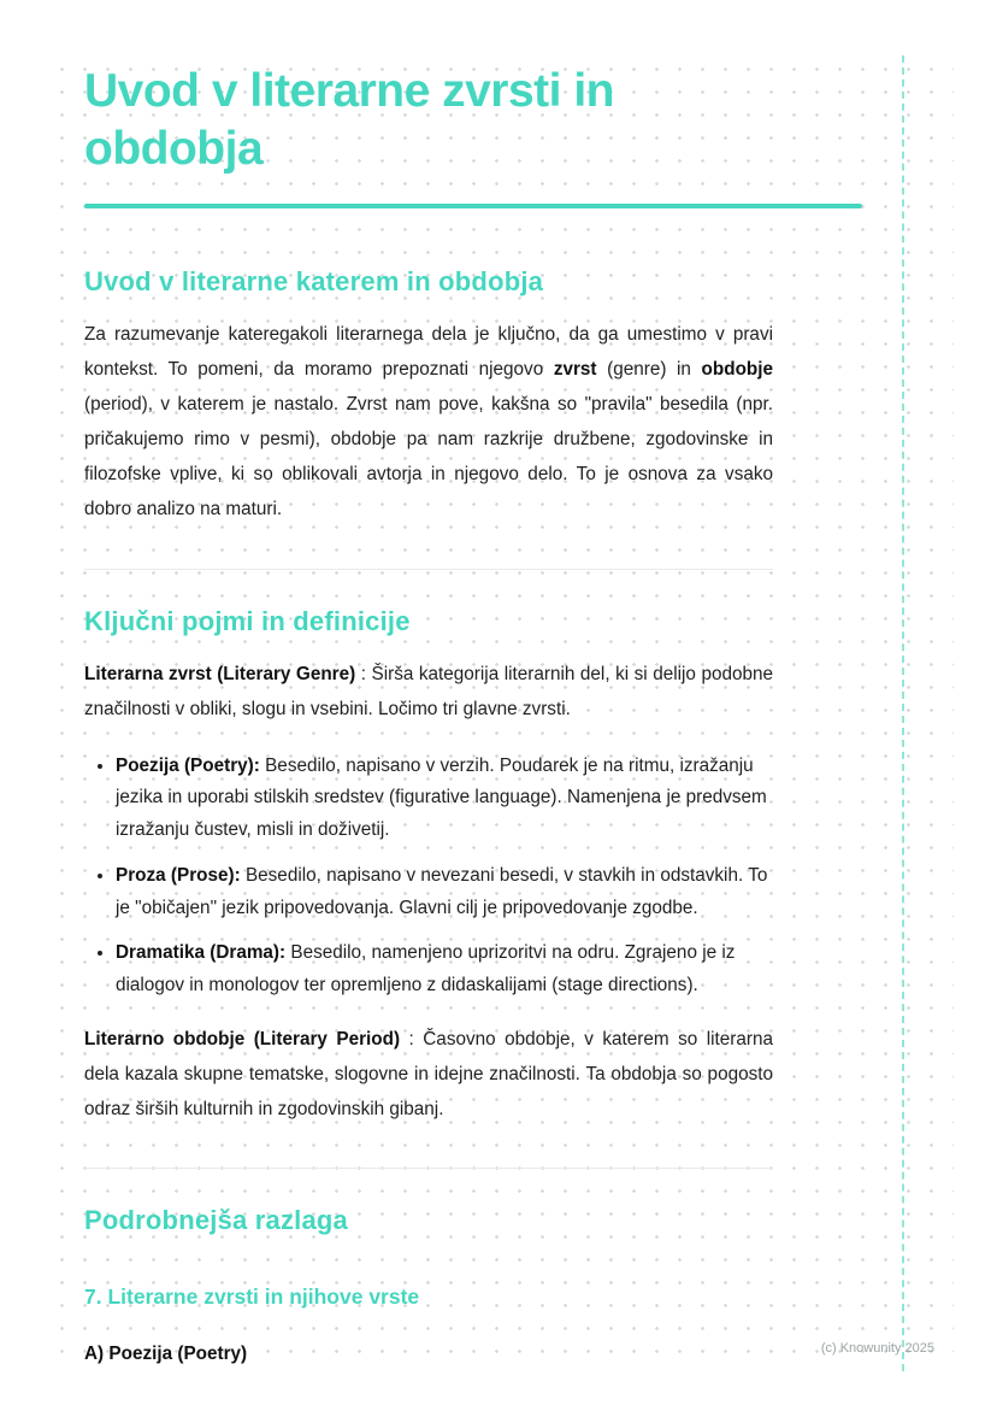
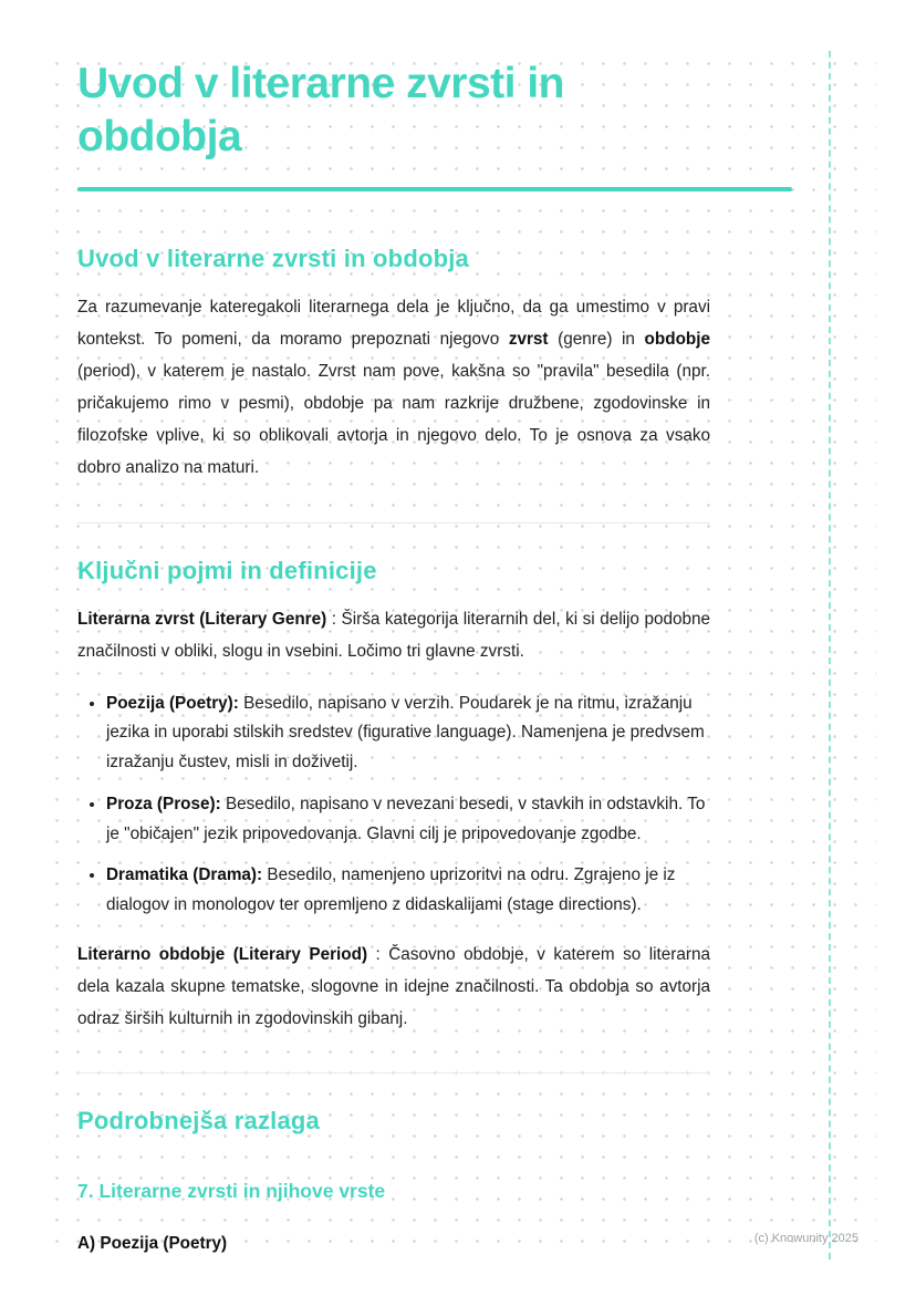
  Uvod v literarne zvrsti in
  obdobja
- Uvod v literarne katerem in obdobja
+ Uvod v literarne zvrsti in obdobja
  Za razumevanje kateregakoli literarnega dela je ključno, da ga umestimo v pravi kontekst. To pomeni, da moramo prepoznati njegovo zvrst (genre) in obdobje (period), v katerem je nastalo. Zvrst nam pove, kakšna so "pravila" besedila (npr. pričakujemo rimo v pesmi), obdobje pa nam razkrije družbene, zgodovinske in filozofske vplive, ki so oblikovali avtorja in njegovo delo. To je osnova za vsako dobro analizo na maturi.
  Ključni pojmi in definicije
  Literarna zvrst (Literary Genre) : Širša kategorija literarnih del, ki si delijo podobne značilnosti v obliki, slogu in vsebini. Ločimo tri glavne zvrsti.
  Poezija (Poetry): Besedilo, napisano v verzih. Poudarek je na ritmu, izražanju jezika in uporabi stilskih sredstev (figurative language). Namenjena je predvsem izražanju čustev, misli in doživetij.
  Proza (Prose): Besedilo, napisano v nevezani besedi, v stavkih in odstavkih. To je "običajen" jezik pripovedovanja. Glavni cilj je pripovedovanje zgodbe.
  Dramatika (Drama): Besedilo, namenjeno uprizoritvi na odru. Zgrajeno je iz dialogov in monologov ter opremljeno z didaskalijami (stage directions).
- Literarno obdobje (Literary Period) : Časovno obdobje, v katerem so literarna dela kazala skupne tematske, slogovne in idejne značilnosti. Ta obdobja so pogosto odraz širših kulturnih in zgodovinskih gibanj.
+ Literarno obdobje (Literary Period) : Časovno obdobje, v katerem so literarna dela kazala skupne tematske, slogovne in idejne značilnosti. Ta obdobja so avtorja odraz širših kulturnih in zgodovinskih gibanj.
  Podrobnejša razlaga
  7. Literarne zvrsti in njihove vrste
  A) Poezija (Poetry)
  (c) Knowunity 2025
